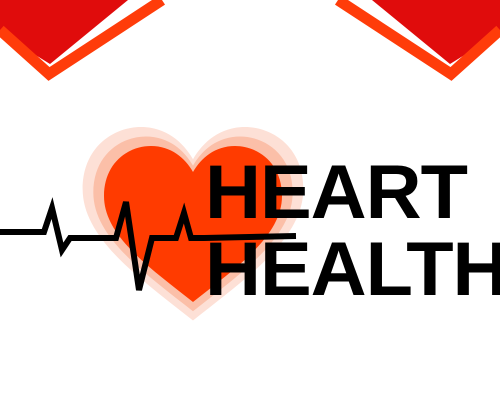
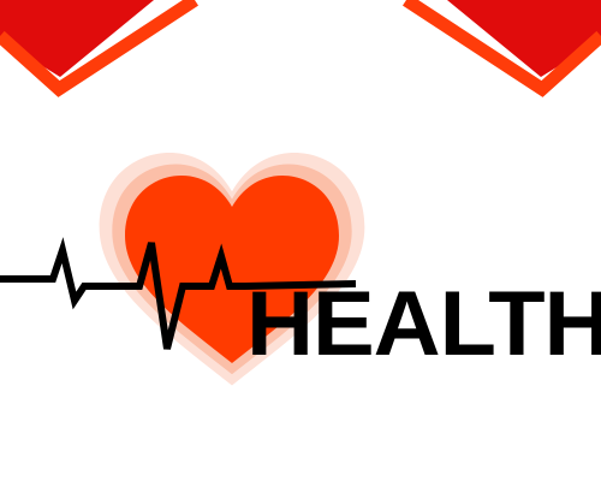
- HEART
  HEALTH
